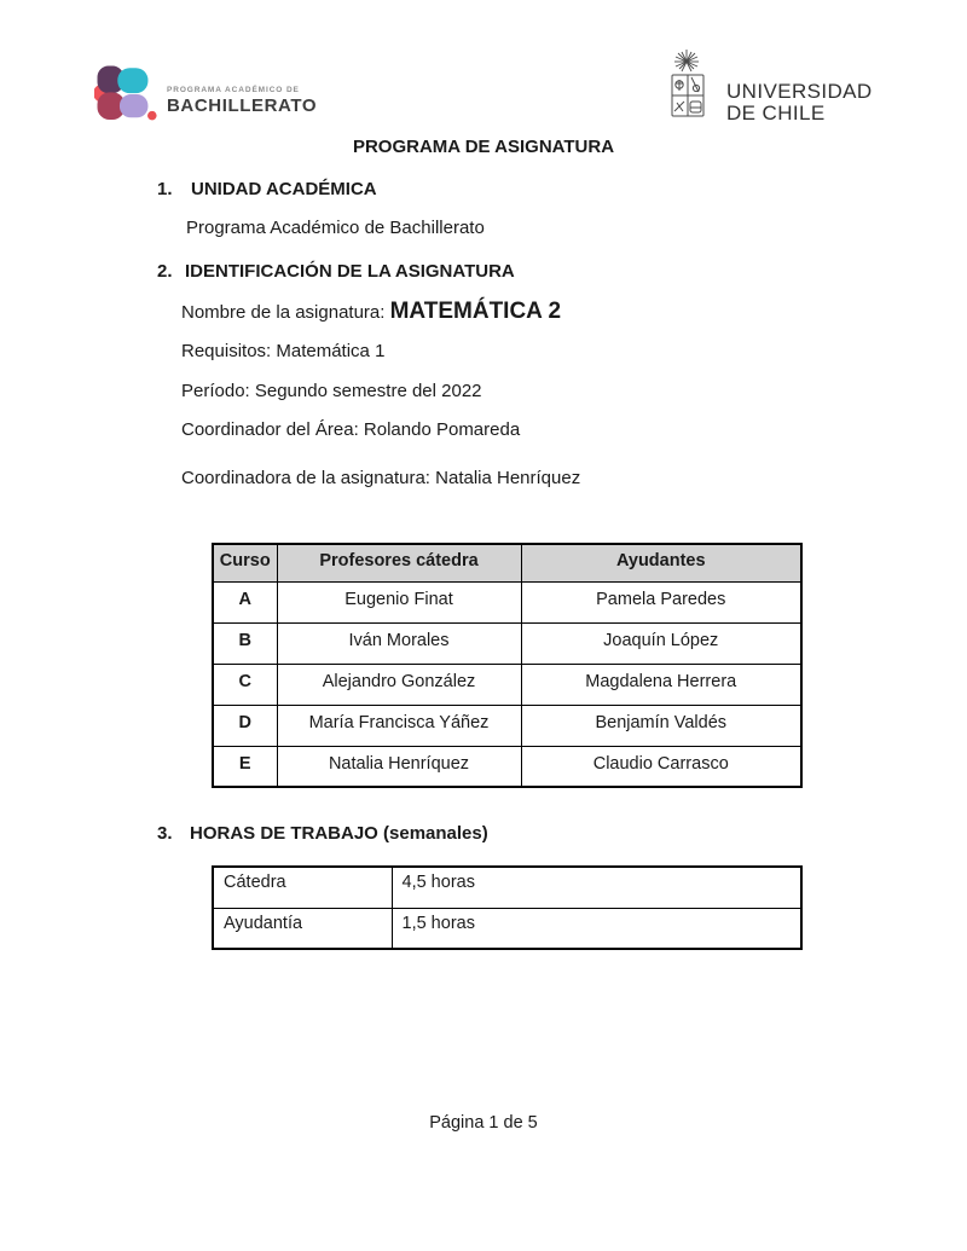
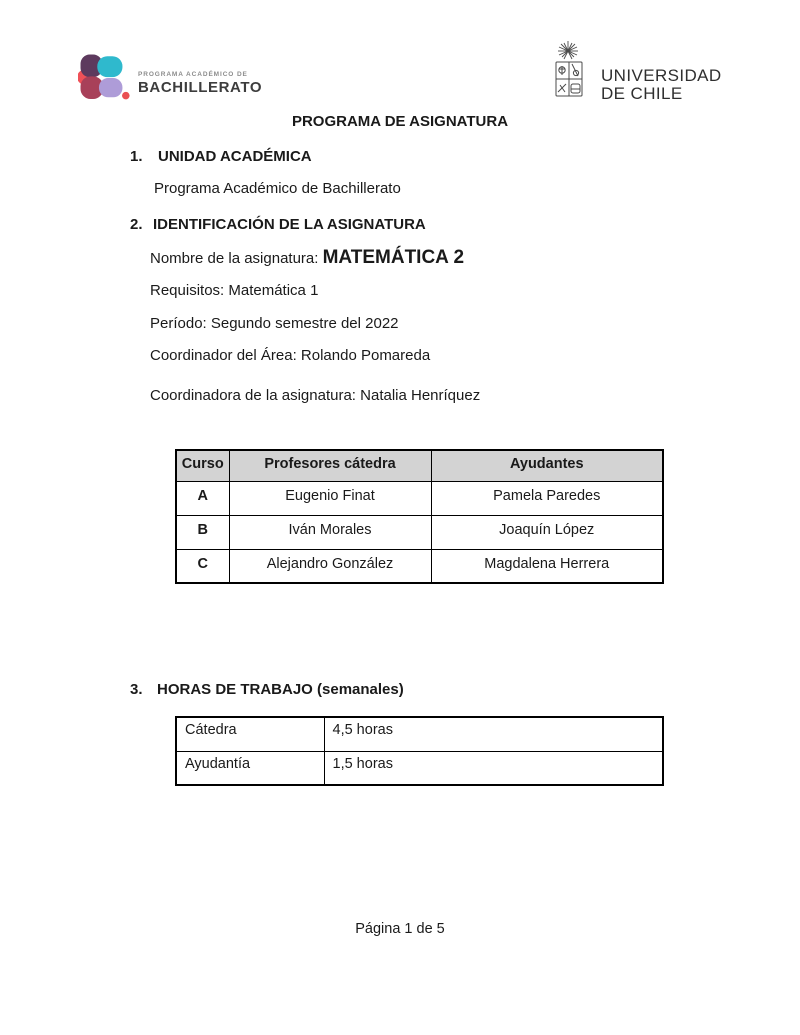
  BACHILLERATO
  UNIVERSIDAD
  DE CHILE
  PROGRAMA DE ASIGNATURA
  1.
  UNIDAD ACADÉMICA
  Programa Académico de Bachillerato
  2.
  IDENTIFICACIÓN DE LA ASIGNATURA
  Nombre de la asignatura: MATEMÁTICA 2
  Requisitos: Matemática 1
  Período: Segundo semestre del 2022
  Coordinador del Área: Rolando Pomareda
  Coordinadora de la asignatura: Natalia Henríquez
  Curso	Profesores cátedra	Ayudantes
  A	Eugenio Finat	Pamela Paredes
  B	Iván Morales	Joaquín López
  C	Alejandro González	Magdalena Herrera
- D	María Francisca Yáñez	Benjamín Valdés
- E	Natalia Henríquez	Claudio Carrasco
  3.
  HORAS DE TRABAJO (semanales)
  Cátedra	4,5 horas
  Ayudantía	1,5 horas
  Página 1 de 5
